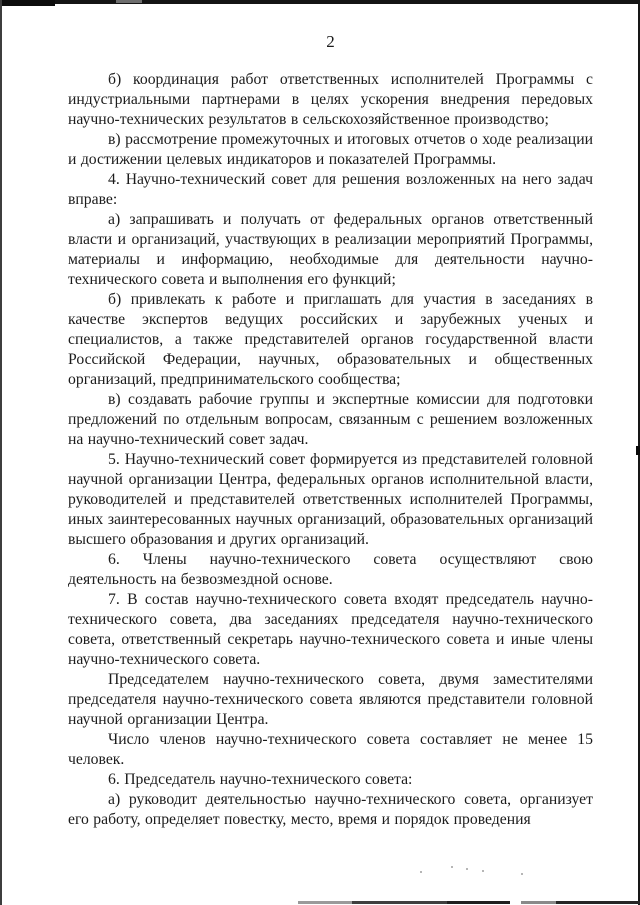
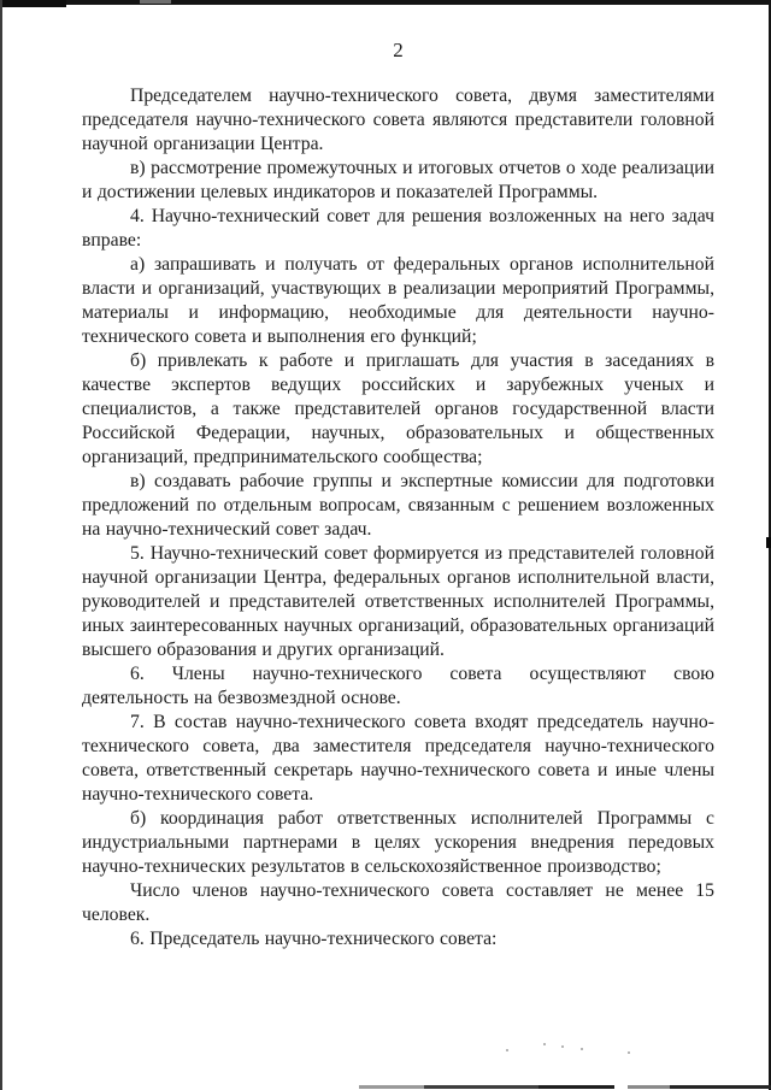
  2
- б) координация работ ответственных исполнителей Программы с индустриальными партнерами в целях ускорения внедрения передовых научно-технических результатов в сельскохозяйственное производство;
+ Председателем научно-технического совета, двумя заместителями председателя научно-технического совета являются представители головной научной организации Центра.
  в) рассмотрение промежуточных и итоговых отчетов о ходе реализации и достижении целевых индикаторов и показателей Программы.
  4. Научно-технический совет для решения возложенных на него задач вправе:
- а) запрашивать и получать от федеральных органов ответственный власти и организаций, участвующих в реализации мероприятий Программы, материалы и информацию, необходимые для деятельности научно-технического совета и выполнения его функций;
+ а) запрашивать и получать от федеральных органов исполнительной власти и организаций, участвующих в реализации мероприятий Программы, материалы и информацию, необходимые для деятельности научно-технического совета и выполнения его функций;
  б) привлекать к работе и приглашать для участия в заседаниях в качестве экспертов ведущих российских и зарубежных ученых и специалистов, а также представителей органов государственной власти Российской Федерации, научных, образовательных и общественных организаций, предпринимательского сообщества;
  в) создавать рабочие группы и экспертные комиссии для подготовки предложений по отдельным вопросам, связанным с решением возложенных на научно-технический совет задач.
  5. Научно-технический совет формируется из представителей головной научной организации Центра, федеральных органов исполнительной власти, руководителей и представителей ответственных исполнителей Программы, иных заинтересованных научных организаций, образовательных организаций высшего образования и других организаций.
  6. Члены научно-технического совета осуществляют свою деятельность на безвозмездной основе.
- 7. В состав научно-технического совета входят председатель научно-технического совета, два заседаниях председателя научно-технического совета, ответственный секретарь научно-технического совета и иные члены научно-технического совета.
+ 7. В состав научно-технического совета входят председатель научно-технического совета, два заместителя председателя научно-технического совета, ответственный секретарь научно-технического совета и иные члены научно-технического совета.
- Председателем научно-технического совета, двумя заместителями председателя научно-технического совета являются представители головной научной организации Центра.
+ б) координация работ ответственных исполнителей Программы с индустриальными партнерами в целях ускорения внедрения передовых научно-технических результатов в сельскохозяйственное производство;
  Число членов научно-технического совета составляет не менее 15 человек.
  6. Председатель научно-технического совета:
- а) руководит деятельностью научно-технического совета, организует его работу, определяет повестку, место, время и порядок проведения
